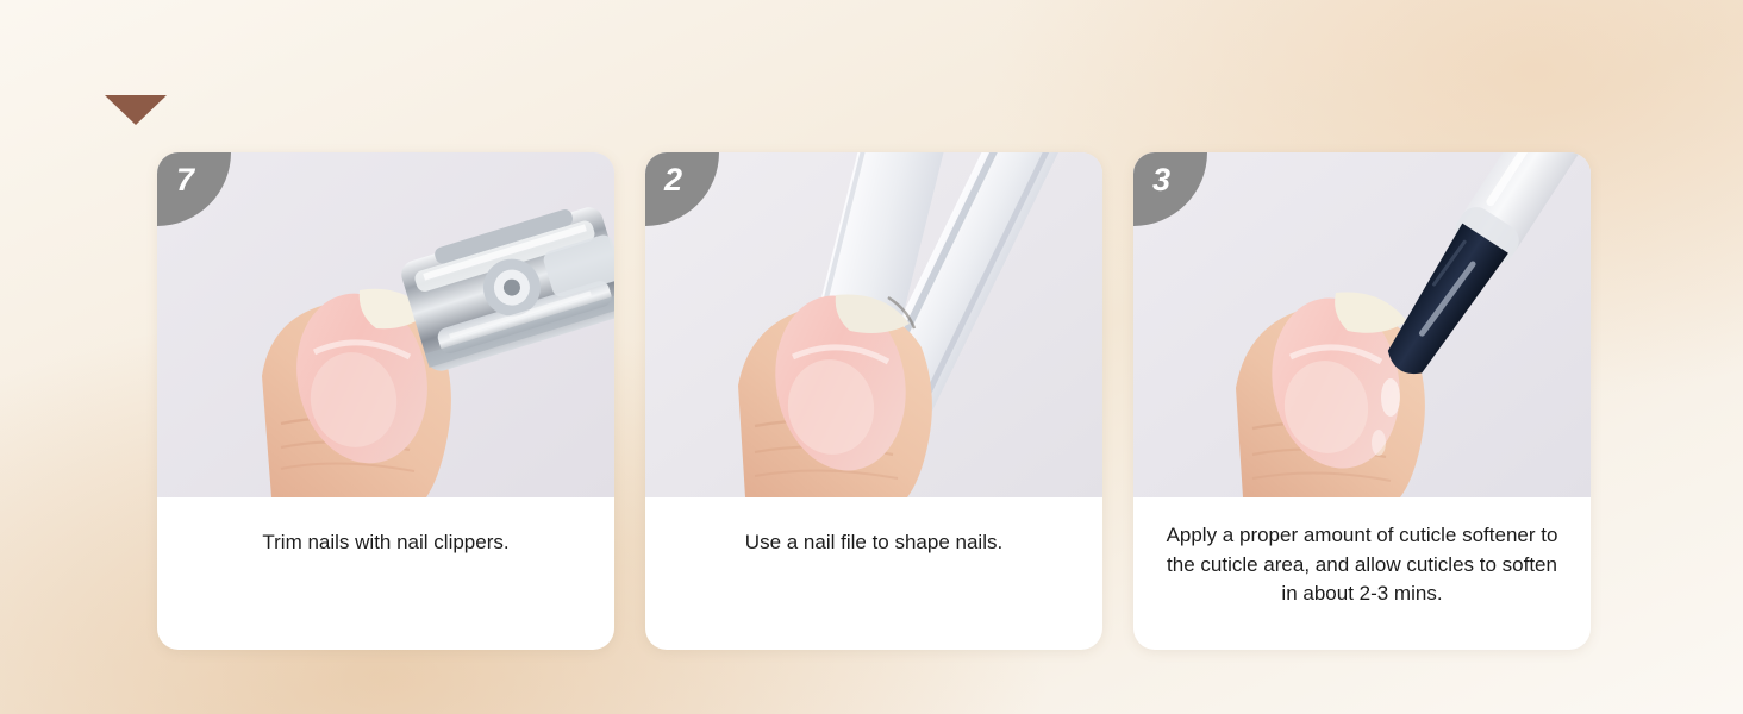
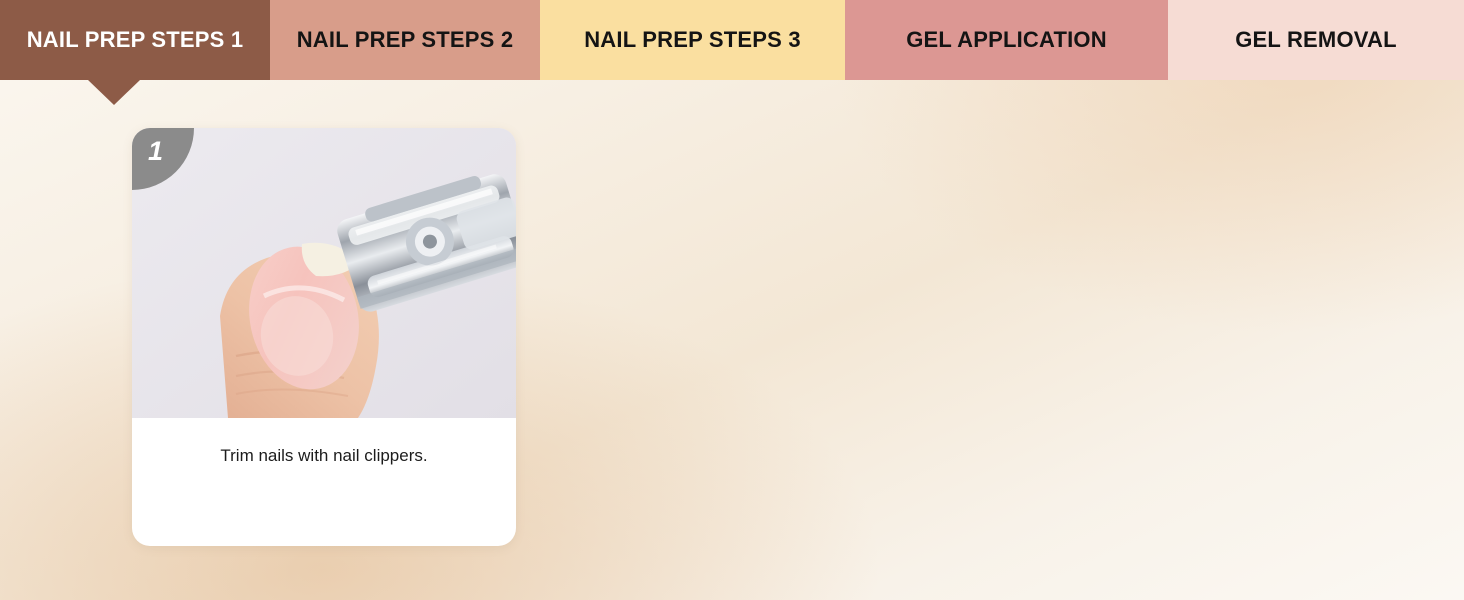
+ NAIL PREP STEPS 1
+ NAIL PREP STEPS 2
+ NAIL PREP STEPS 3
+ GEL APPLICATION
+ GEL REMOVAL
- 7
+ 1
  Trim nails with nail clippers.
- 2
- Use a nail file to shape nails.
- 3
- Apply a proper amount of cuticle softener to the cuticle area, and allow cuticles to soften in about 2-3 mins.
